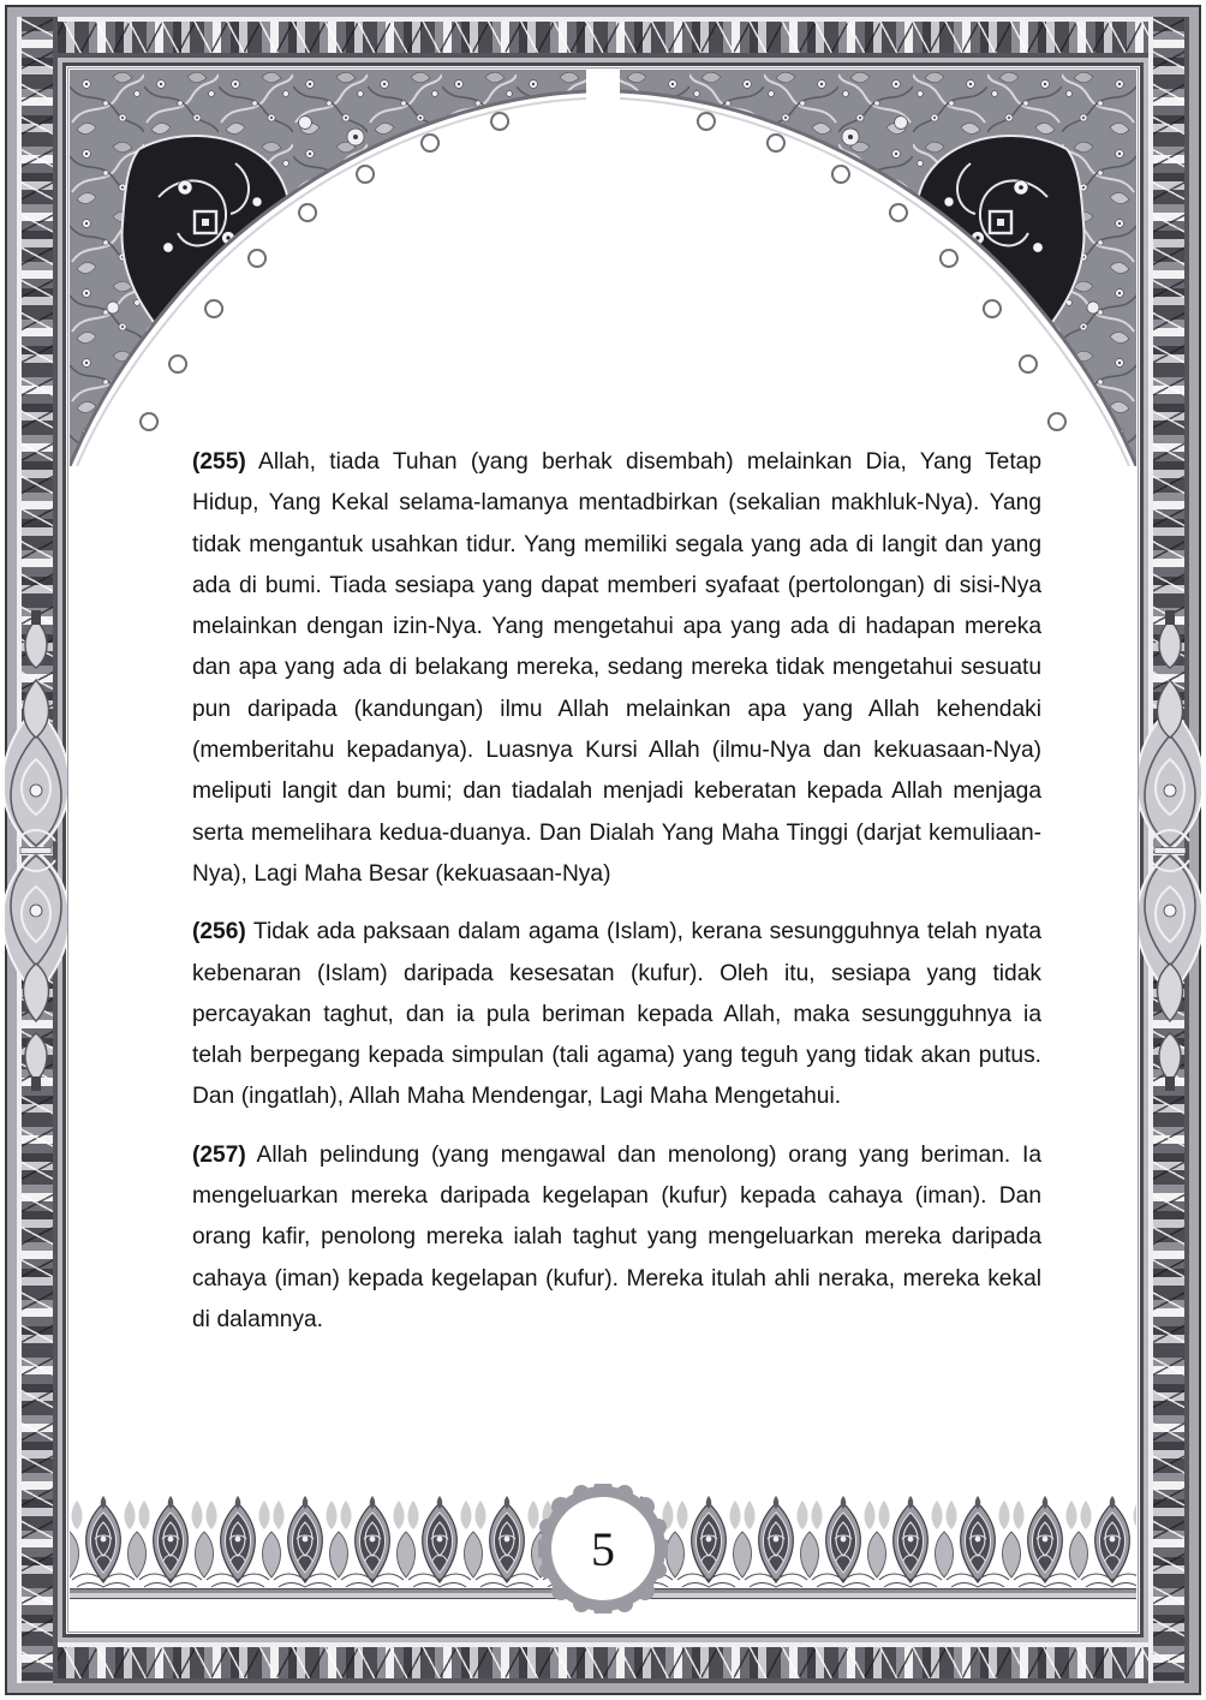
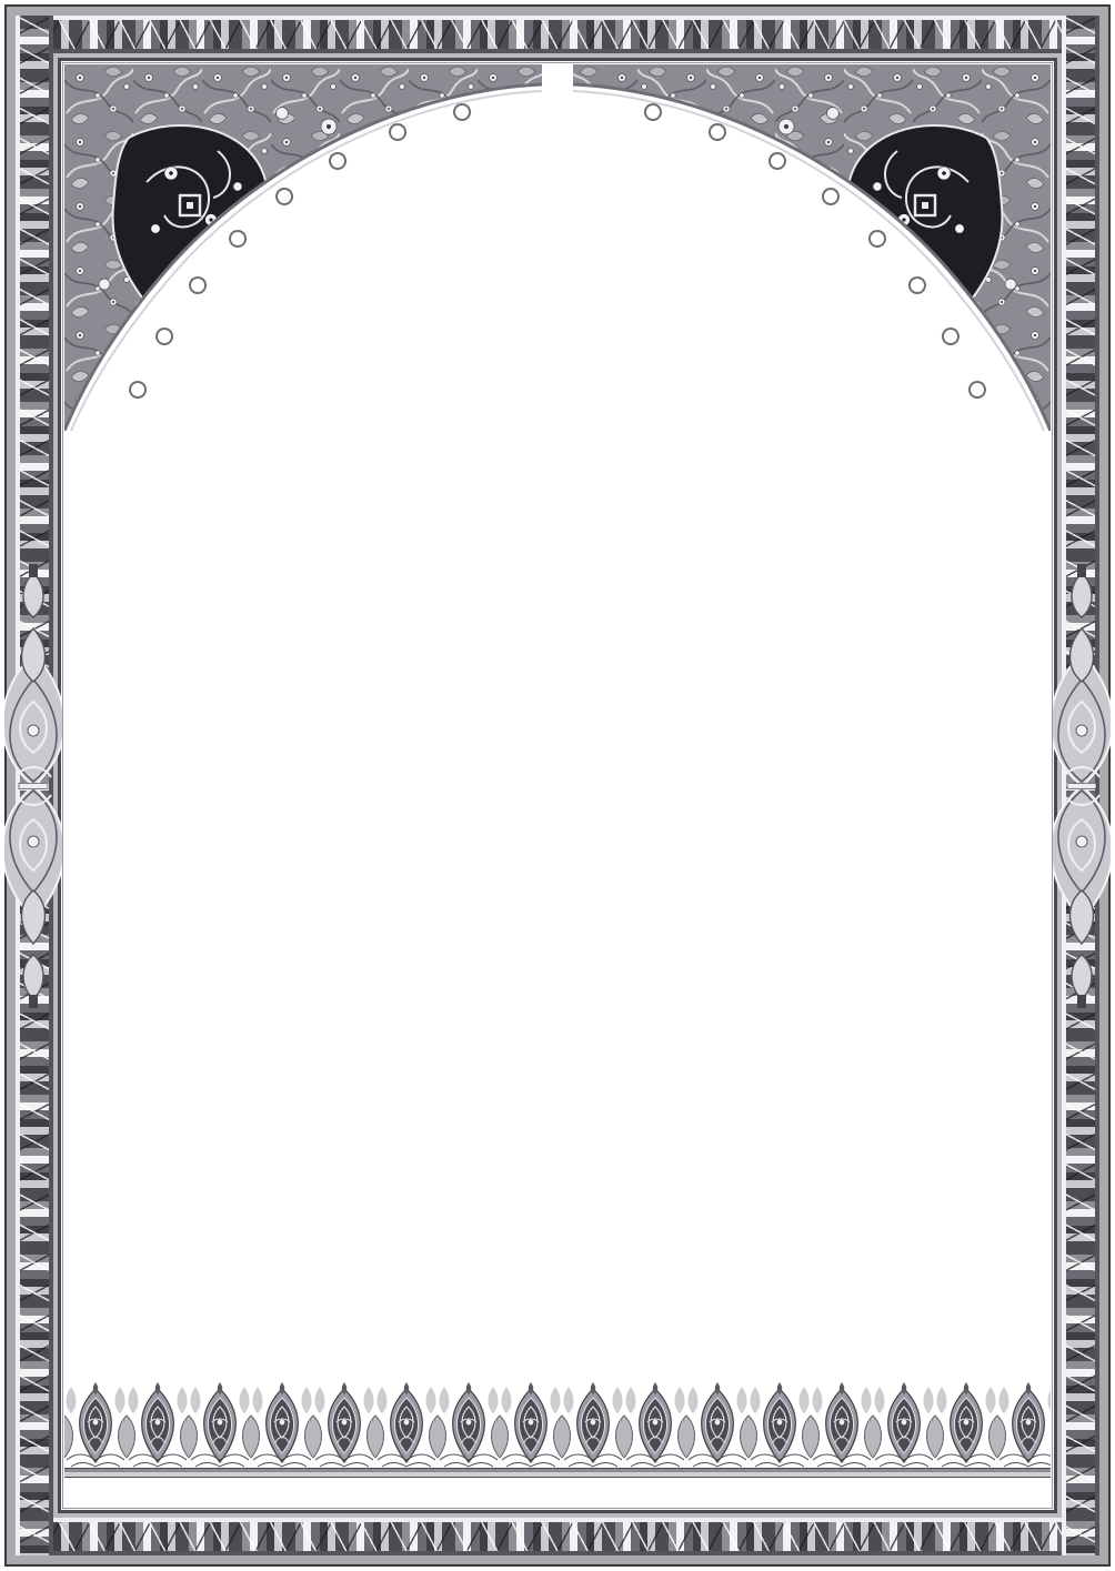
- 5
- (255) Allah, tiada Tuhan (yang berhak disembah) melainkan Dia, Yang Tetap Hidup, Yang Kekal selama-lamanya mentadbirkan (sekalian makhluk-Nya). Yang tidak mengantuk usahkan tidur. Yang memiliki segala yang ada di langit dan yang ada di bumi. Tiada sesiapa yang dapat memberi syafaat (pertolongan) di sisi-Nya melainkan dengan izin-Nya. Yang mengetahui apa yang ada di hadapan mereka dan apa yang ada di belakang mereka, sedang mereka tidak mengetahui sesuatu pun daripada (kandungan) ilmu Allah melainkan apa yang Allah kehendaki (memberitahu kepadanya). Luasnya Kursi Allah (ilmu-Nya dan kekuasaan-Nya) meliputi langit dan bumi; dan tiadalah menjadi keberatan kepada Allah menjaga serta memelihara kedua-duanya. Dan Dialah Yang Maha Tinggi (darjat kemuliaan-Nya), Lagi Maha Besar (kekuasaan-Nya)
- (256) Tidak ada paksaan dalam agama (Islam), kerana sesungguhnya telah nyata kebenaran (Islam) daripada kesesatan (kufur). Oleh itu, sesiapa yang tidak percayakan taghut, dan ia pula beriman kepada Allah, maka sesungguhnya ia telah berpegang kepada simpulan (tali agama) yang teguh yang tidak akan putus. Dan (ingatlah), Allah Maha Mendengar, Lagi Maha Mengetahui.
- (257) Allah pelindung (yang mengawal dan menolong) orang yang beriman. Ia mengeluarkan mereka daripada kegelapan (kufur) kepada cahaya (iman). Dan orang kafir, penolong mereka ialah taghut yang mengeluarkan mereka daripada cahaya (iman) kepada kegelapan (kufur). Mereka itulah ahli neraka, mereka kekal di dalamnya.
